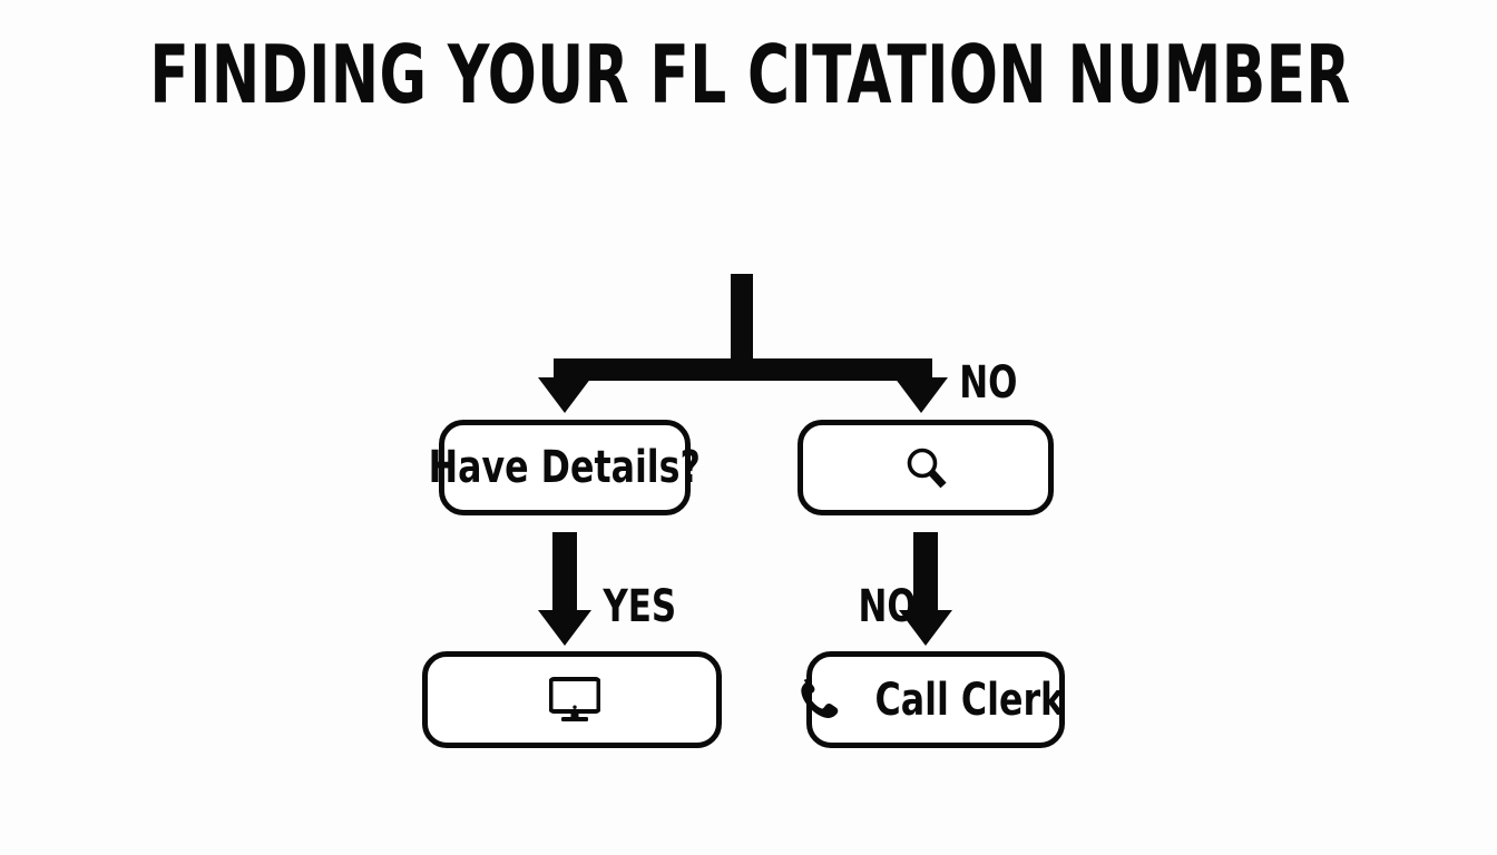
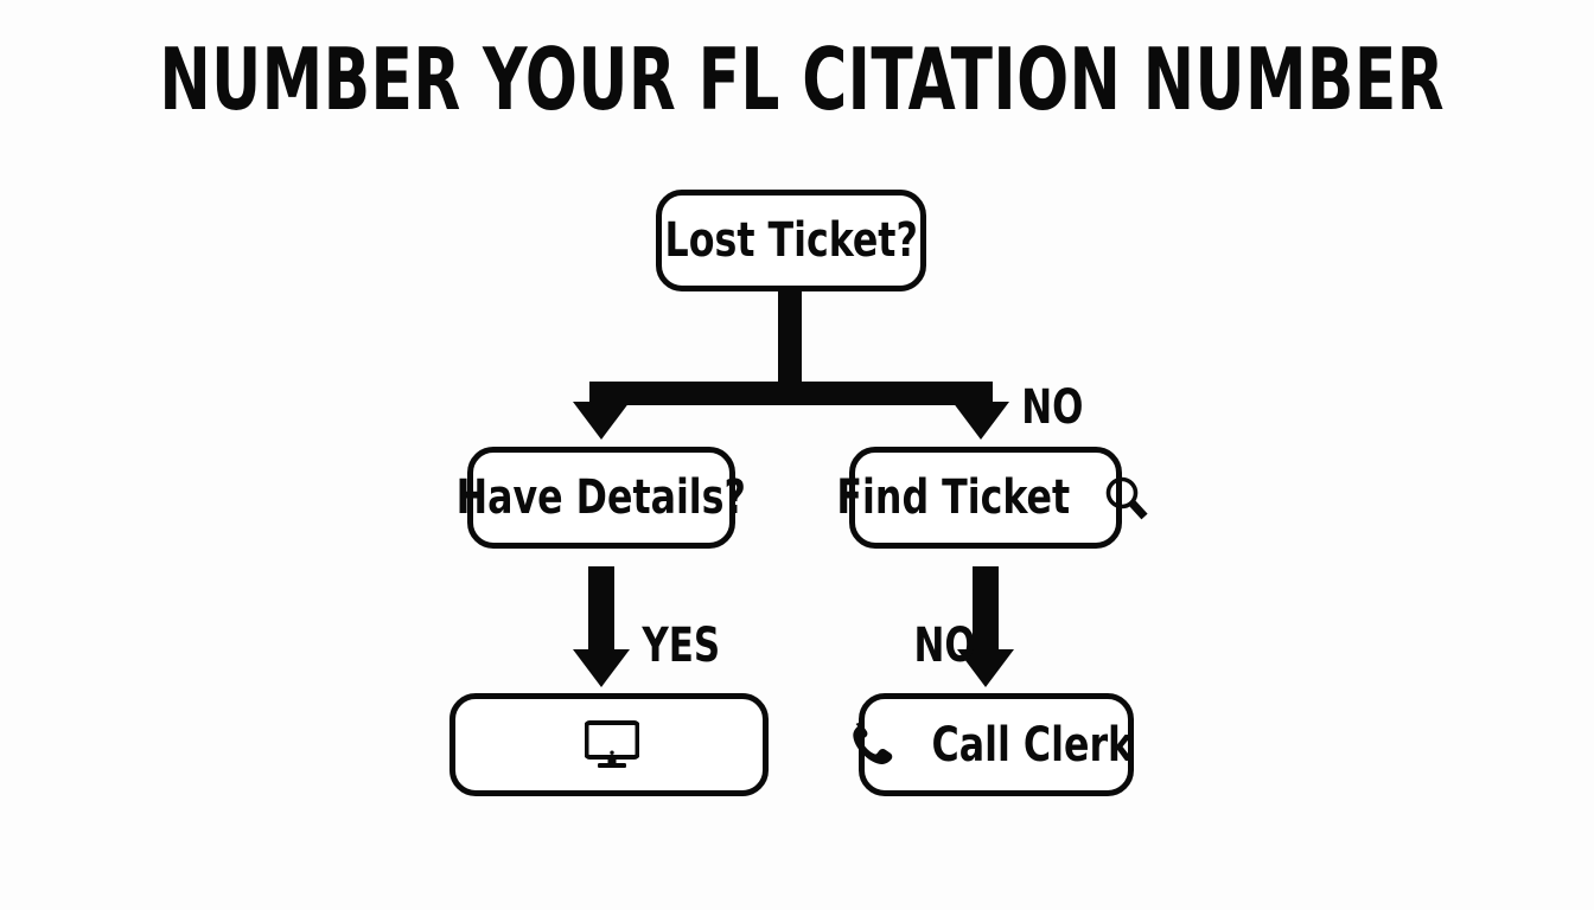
- FINDING YOUR FL CITATION NUMBER
+ NUMBER YOUR FL CITATION NUMBER
  NO
  YES
  NO
+ Lost Ticket?
  Have Details?
+ Find Ticket
  Call Clerk
